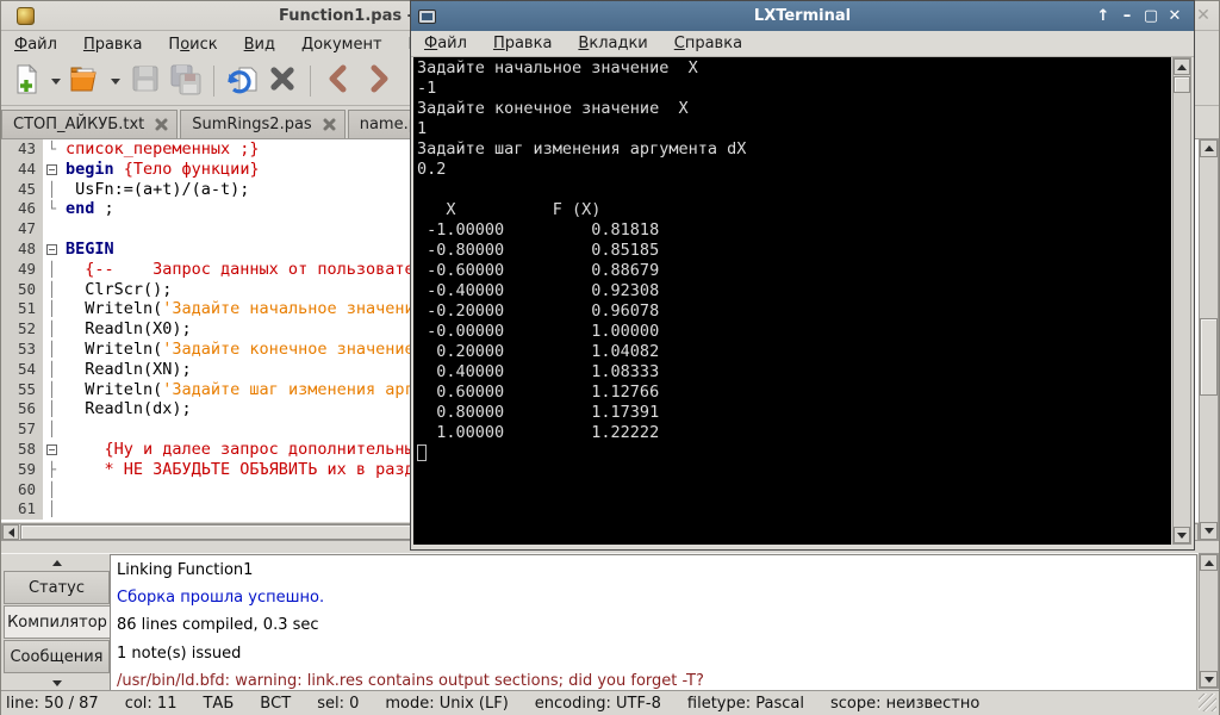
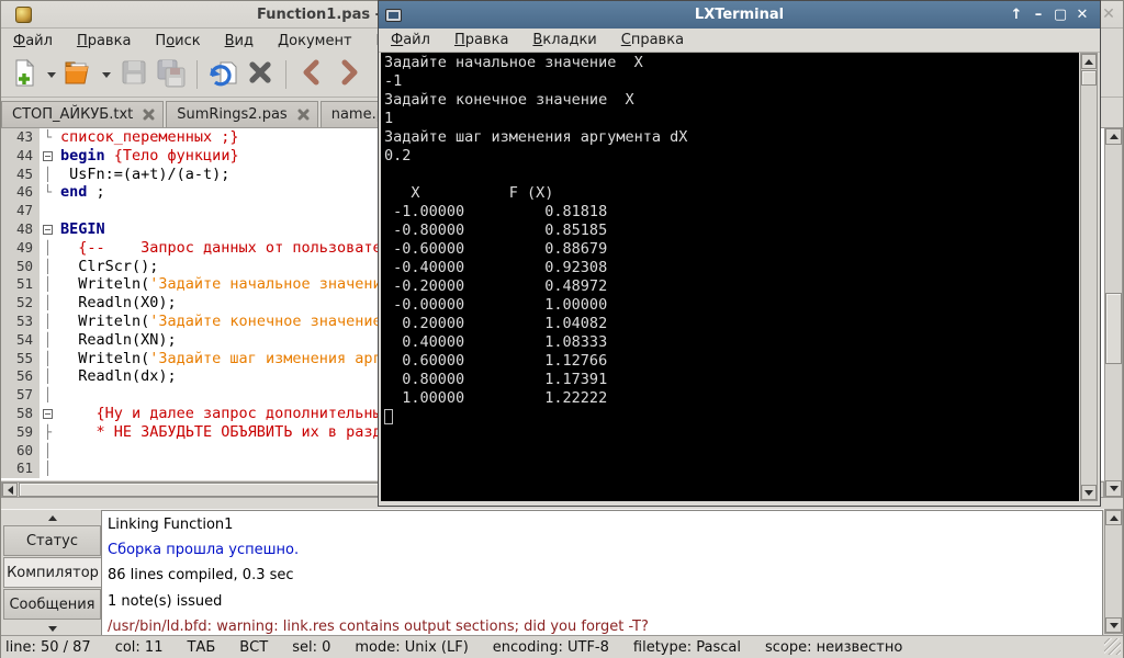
  Function1.pas
  ✕
  Файл
  Правка
  Поиск
  Вид
  Документ
  СТОП_АЙКУБ.txt
  SumRings2.pas
  43
  └
  список_переменных ;}
  44
  begin {Тело функции}
  45
  │
  UsFn:=(a+t)/(a-t);
  46
  └
  end ;
  47
  48
  BEGIN
  49
  │
  {-- Запрос данных от пользоват
  50
  │
  ClrScr();
  51
  │
  Writeln('Задайте начальное значен
  52
  │
  Readln(X0);
  53
  │
  Writeln('Задайте конечное значени
  54
  │
  Readln(XN);
  55
  │
  Writeln('Задайте шаг изменения ар
  56
  │
  Readln(dx);
  57
  │
  58
  {Ну и далее запрос дополнительн
  59
  ├
  * НЕ ЗАБУДЬТЕ ОБЪЯВИТЬ их в раз
  60
  │
  61
  │
  Статус
  Компилятор
  Сообщения
  Linking Function1
  Сборка прошла успешно.
  86 lines compiled, 0.3 sec
  1 note(s) issued
  /usr/bin/ld.bfd: warning: link.res contains output sections; did you forget -T?
  line: 50 / 87
  col: 11
  ТАБ
  ВСТ
  sel: 0
  mode: Unix (LF)
  encoding: UTF-8
  filetype: Pascal
  scope: неизвестно
  LXTerminal
  ↑
  –
  ▢
  ✕
  Файл
  Правка
  Вкладки
  Справка
  Задайте начальное значение X
  -1
  Задайте конечное значение X
  1
  Задайте шаг изменения аргумента dX
  0.2
  X F (X)
  -1.00000 0.81818
  -0.80000 0.85185
  -0.60000 0.88679
  -0.40000 0.92308
- -0.20000 0.96078
+ -0.20000 0.48972
  -0.00000 1.00000
  0.20000 1.04082
  0.40000 1.08333
  0.60000 1.12766
  0.80000 1.17391
  1.00000 1.22222
